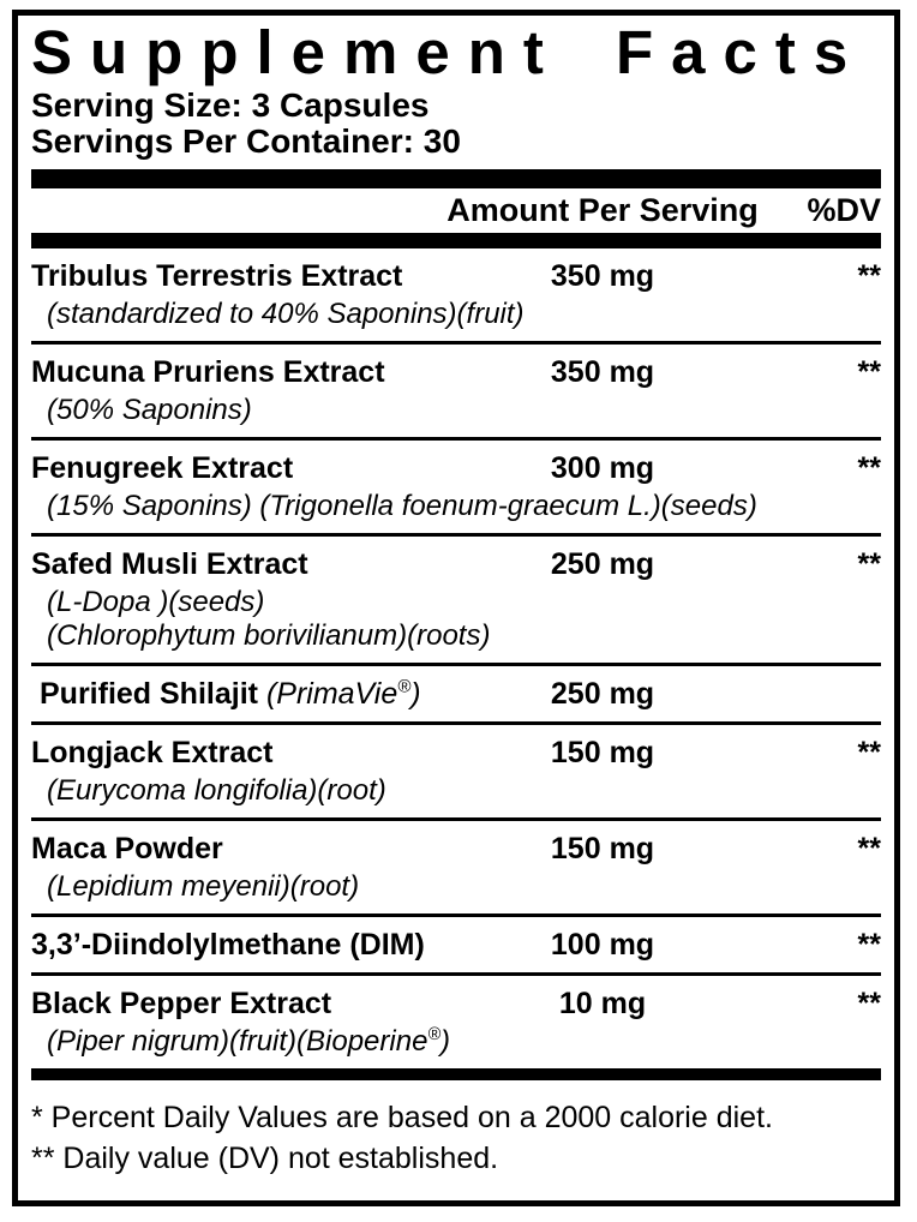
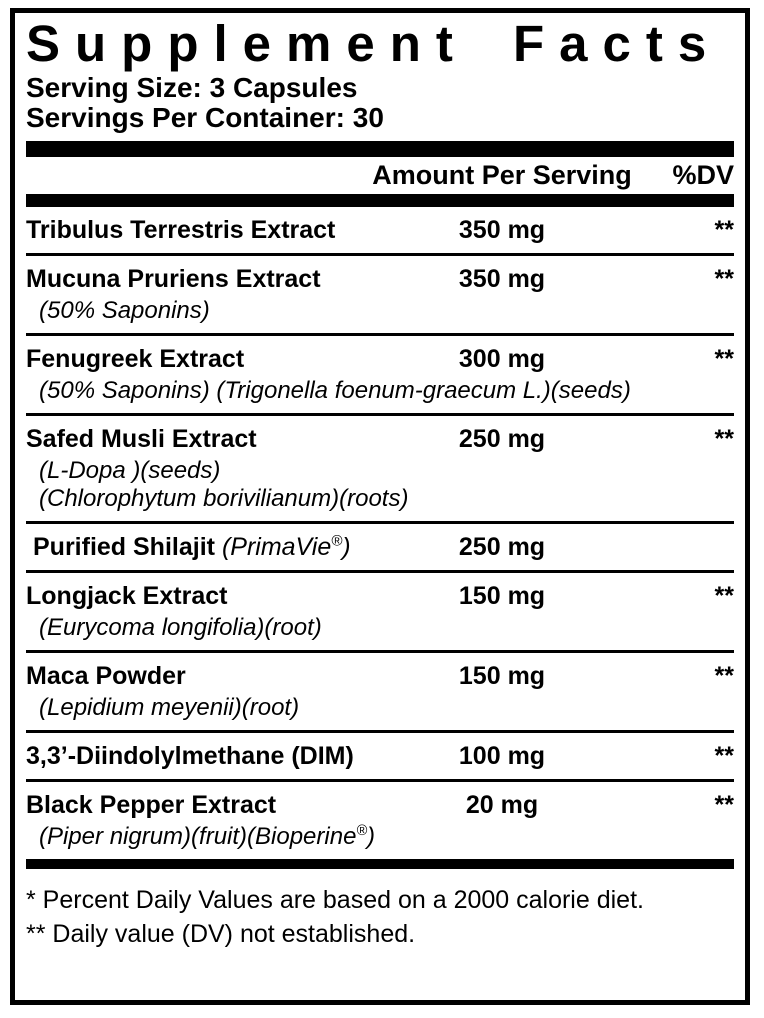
  Supplement Facts
  Serving Size: 3 Capsules
  Servings Per Container: 30
  Amount Per Serving
  %DV
  Tribulus Terrestris Extract
  350 mg
  **
- (standardized to 40% Saponins)(fruit)
  Mucuna Pruriens Extract
  350 mg
  **
  (50% Saponins)
  Fenugreek Extract
  300 mg
  **
- (15% Saponins) (Trigonella foenum-graecum L.)(seeds)
+ (50% Saponins) (Trigonella foenum-graecum L.)(seeds)
  Safed Musli Extract
  250 mg
  **
  (L-Dopa )(seeds)
  (Chlorophytum borivilianum)(roots)
  Purified Shilajit (PrimaVie®)
  250 mg
  Longjack Extract
  150 mg
  **
  (Eurycoma longifolia)(root)
  Maca Powder
  150 mg
  **
  (Lepidium meyenii)(root)
  3,3’-Diindolylmethane (DIM)
  100 mg
  **
  Black Pepper Extract
- 10 mg
+ 20 mg
  **
  (Piper nigrum)(fruit)(Bioperine®)
  * Percent Daily Values are based on a 2000 calorie diet.
  ** Daily value (DV) not established.
